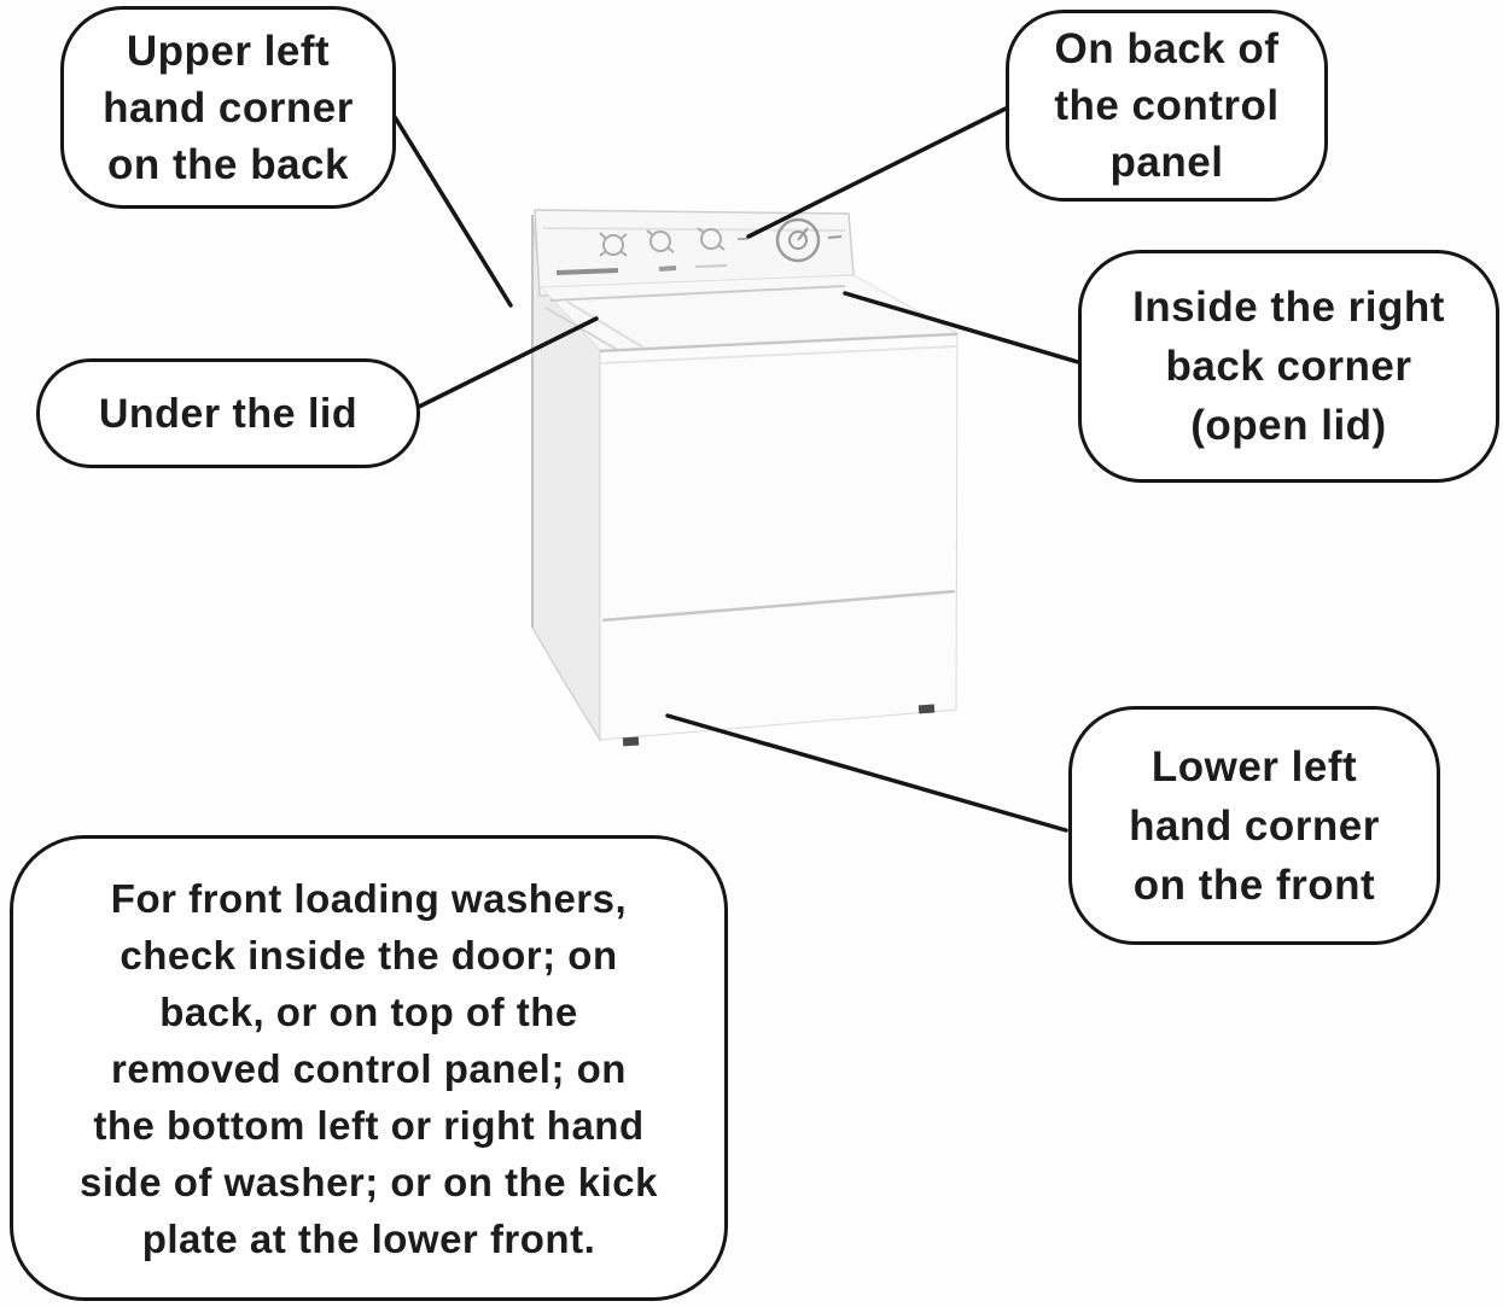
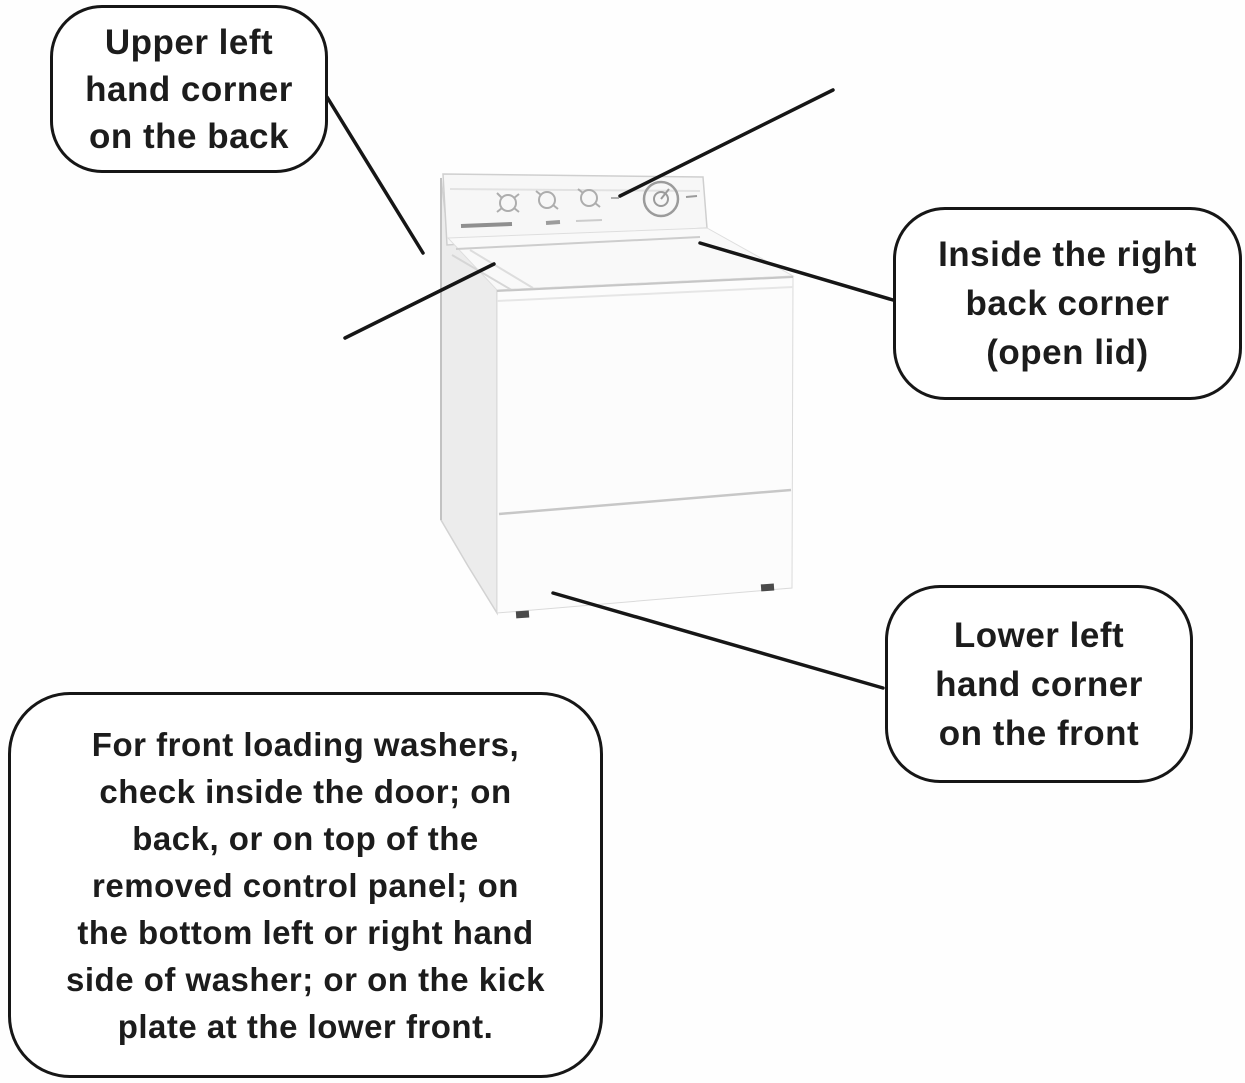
  Upper left
  hand corner
  on the back
- On back of
- the control
- panel
- Under the lid
  Inside the right
  back corner
  (open lid)
  Lower left
  hand corner
  on the front
  For front loading washers,
  check inside the door; on
  back, or on top of the
  removed control panel; on
  the bottom left or right hand
  side of washer; or on the kick
  plate at the lower front.
